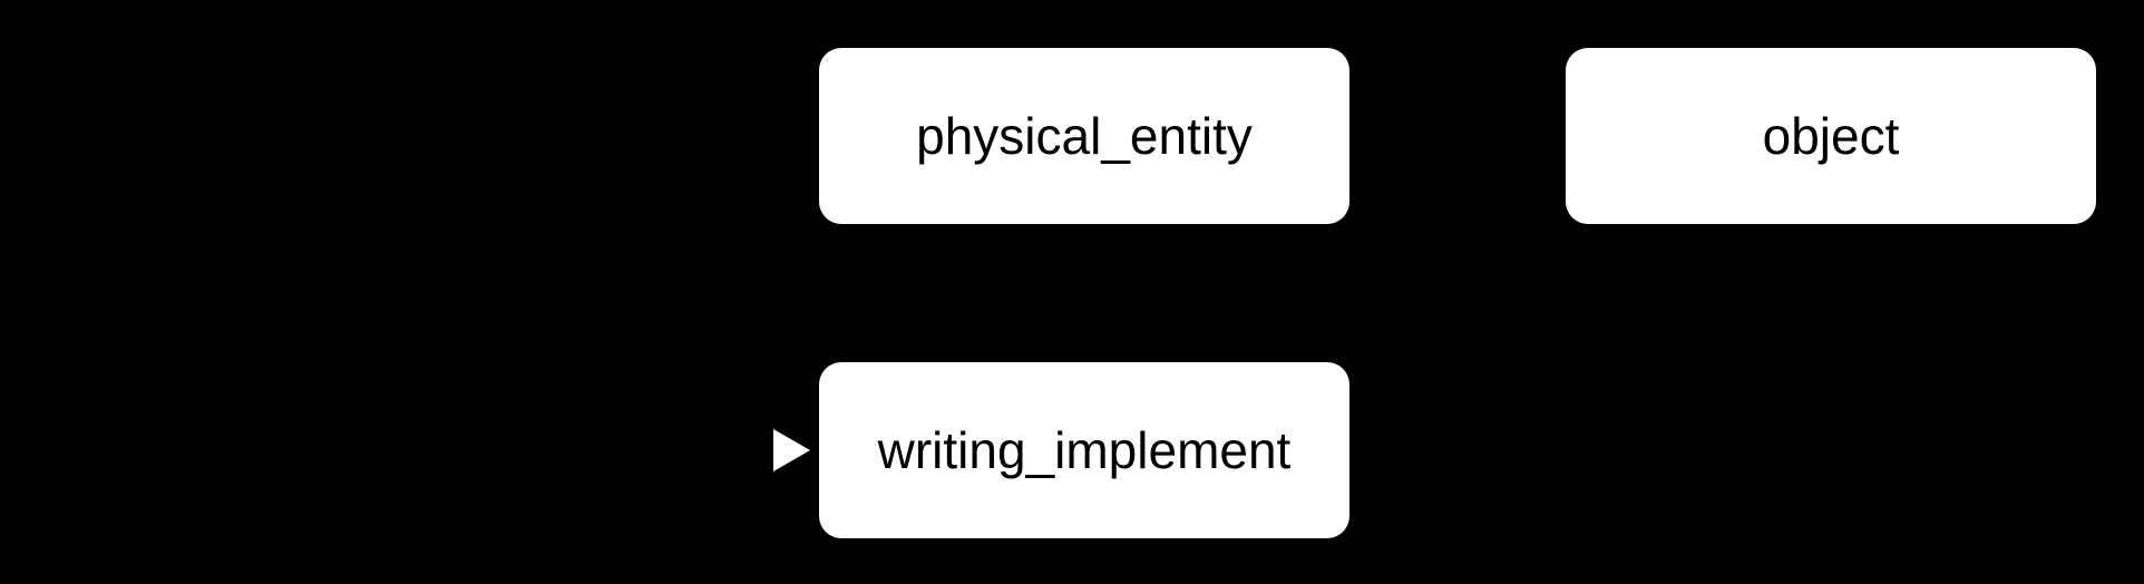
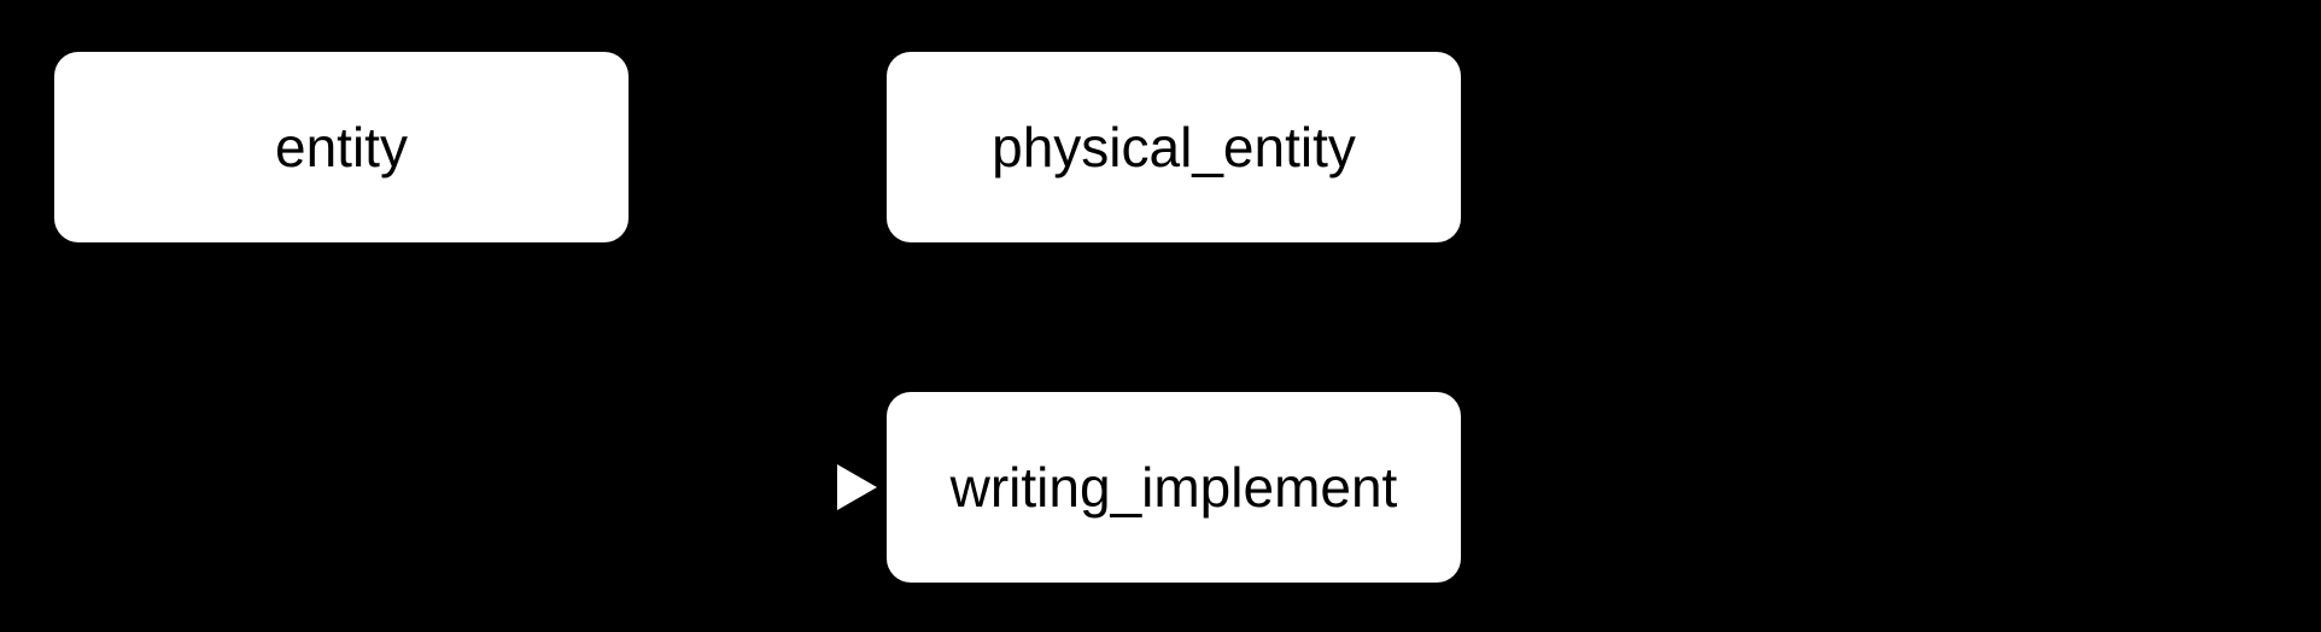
+ entity
  physical_entity
- object
  writing_implement
